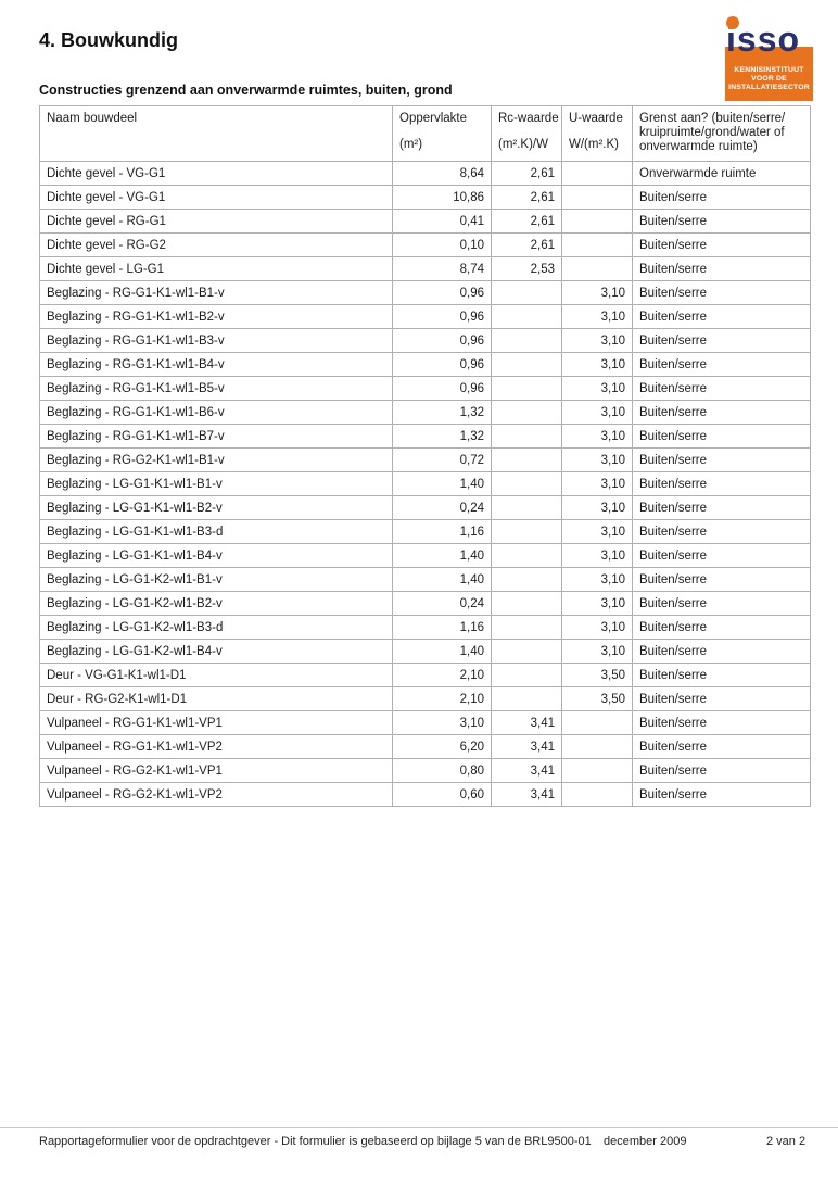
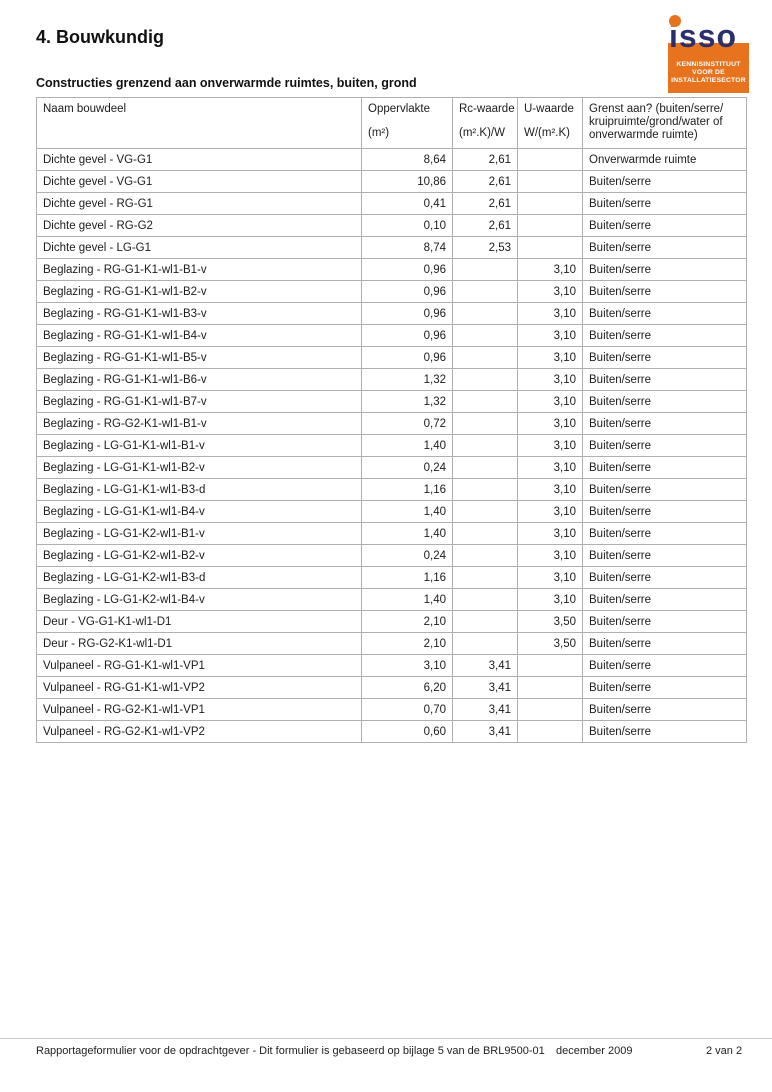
  4. Bouwkundig
  isso
  Constructies grenzend aan onverwarmde ruimtes, buiten, grond
  Naam bouwdeel	Oppervlakte (m²)	Rc-waarde (m².K)/W	U-waarde W/(m².K)	Grenst aan? (buiten/serre/ kruipruimte/grond/water of onverwarmde ruimte)
  Dichte gevel - VG-G1	8,64	2,61		Onverwarmde ruimte
  Dichte gevel - VG-G1	10,86	2,61		Buiten/serre
  Dichte gevel - RG-G1	0,41	2,61		Buiten/serre
  Dichte gevel - RG-G2	0,10	2,61		Buiten/serre
  Dichte gevel - LG-G1	8,74	2,53		Buiten/serre
  Beglazing - RG-G1-K1-wl1-B1-v	0,96		3,10	Buiten/serre
  Beglazing - RG-G1-K1-wl1-B2-v	0,96		3,10	Buiten/serre
  Beglazing - RG-G1-K1-wl1-B3-v	0,96		3,10	Buiten/serre
  Beglazing - RG-G1-K1-wl1-B4-v	0,96		3,10	Buiten/serre
  Beglazing - RG-G1-K1-wl1-B5-v	0,96		3,10	Buiten/serre
  Beglazing - RG-G1-K1-wl1-B6-v	1,32		3,10	Buiten/serre
  Beglazing - RG-G1-K1-wl1-B7-v	1,32		3,10	Buiten/serre
  Beglazing - RG-G2-K1-wl1-B1-v	0,72		3,10	Buiten/serre
  Beglazing - LG-G1-K1-wl1-B1-v	1,40		3,10	Buiten/serre
  Beglazing - LG-G1-K1-wl1-B2-v	0,24		3,10	Buiten/serre
  Beglazing - LG-G1-K1-wl1-B3-d	1,16		3,10	Buiten/serre
  Beglazing - LG-G1-K1-wl1-B4-v	1,40		3,10	Buiten/serre
  Beglazing - LG-G1-K2-wl1-B1-v	1,40		3,10	Buiten/serre
  Beglazing - LG-G1-K2-wl1-B2-v	0,24		3,10	Buiten/serre
  Beglazing - LG-G1-K2-wl1-B3-d	1,16		3,10	Buiten/serre
  Beglazing - LG-G1-K2-wl1-B4-v	1,40		3,10	Buiten/serre
  Deur - VG-G1-K1-wl1-D1	2,10		3,50	Buiten/serre
  Deur - RG-G2-K1-wl1-D1	2,10		3,50	Buiten/serre
  Vulpaneel - RG-G1-K1-wl1-VP1	3,10	3,41		Buiten/serre
  Vulpaneel - RG-G1-K1-wl1-VP2	6,20	3,41		Buiten/serre
- Vulpaneel - RG-G2-K1-wl1-VP1	0,80	3,41		Buiten/serre
+ Vulpaneel - RG-G2-K1-wl1-VP1	0,70	3,41		Buiten/serre
  Vulpaneel - RG-G2-K1-wl1-VP2	0,60	3,41		Buiten/serre
  Rapportageformulier voor de opdrachtgever - Dit formulier is gebaseerd op bijlage 5 van de BRL9500-01
  december 2009
  2 van 2
